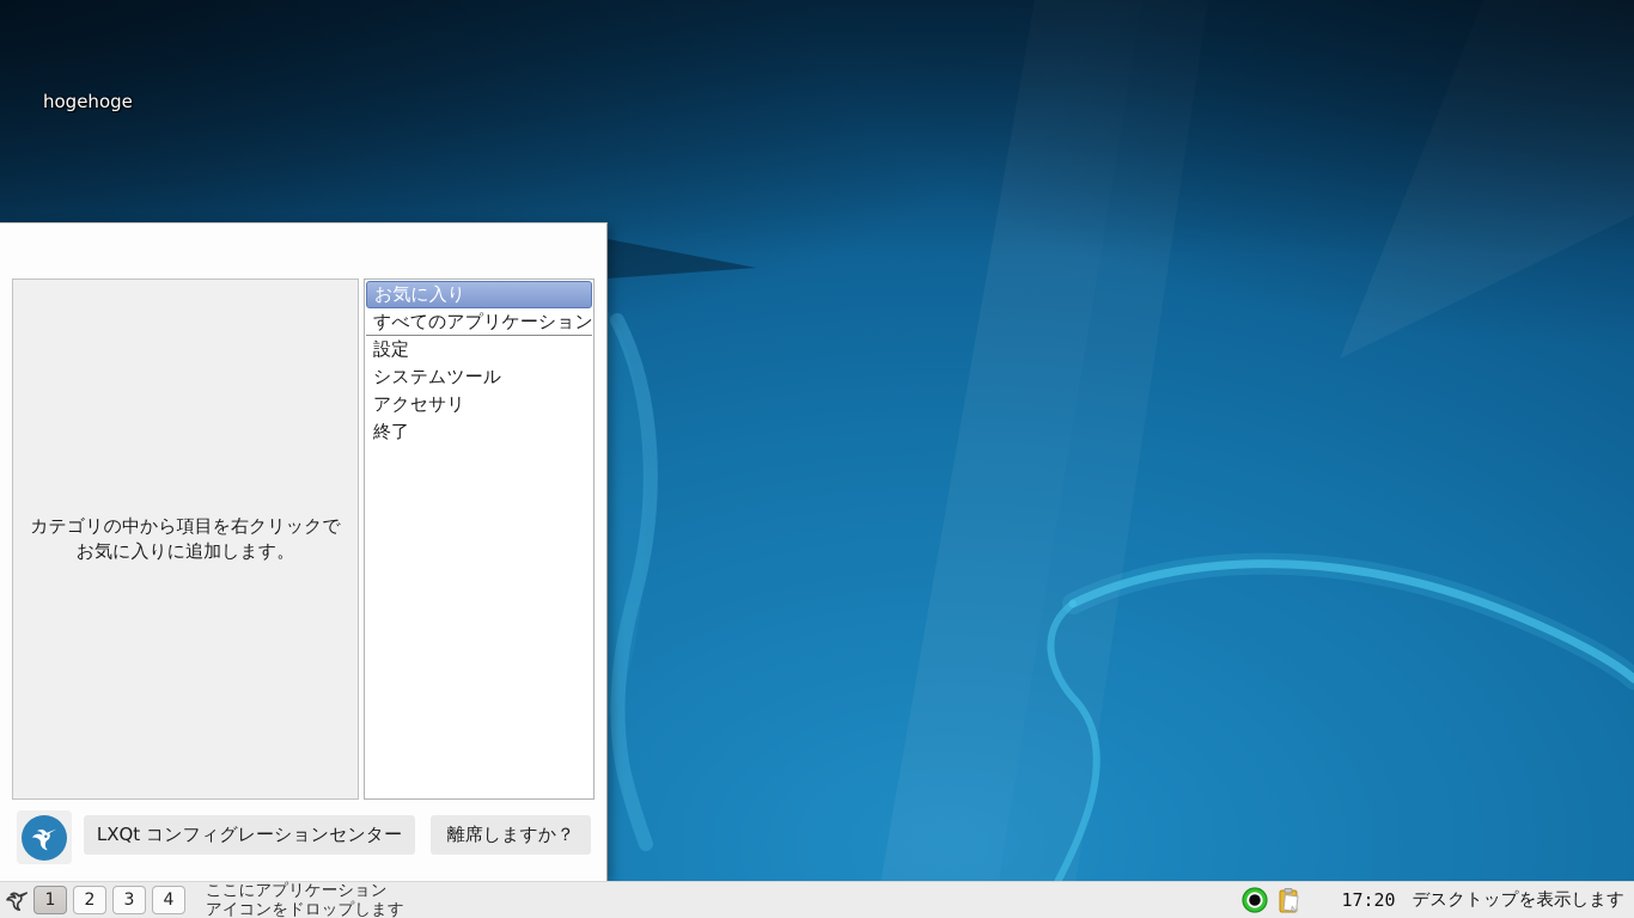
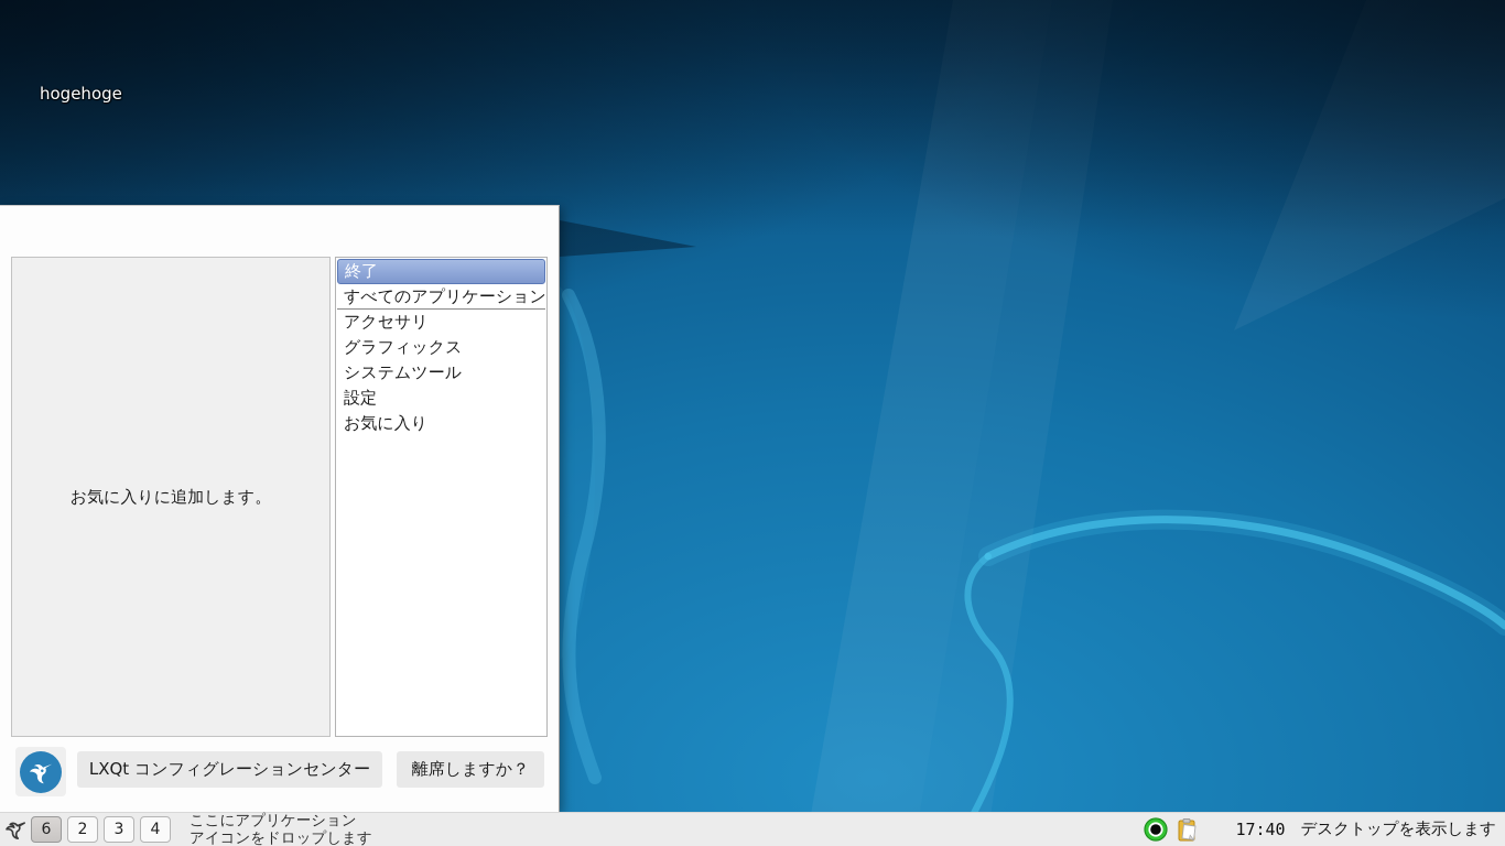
  hogehoge
- カテゴリの中から項目を右クリックで
  お気に入りに追加します。
- お気に入り
+ 終了
  すべてのアプリケーション
- 設定
+ アクセサリ
+ グラフィックス
  システムツール
- アクセサリ
+ 設定
- 終了
+ お気に入り
  LXQt コンフィグレーションセンター
  離席しますか？
- 1
+ 6
  2
  3
  4
  ここにアプリケーション
  アイコンをドロップします
- 17:20
+ 17:40
  デスクトップを表示します
